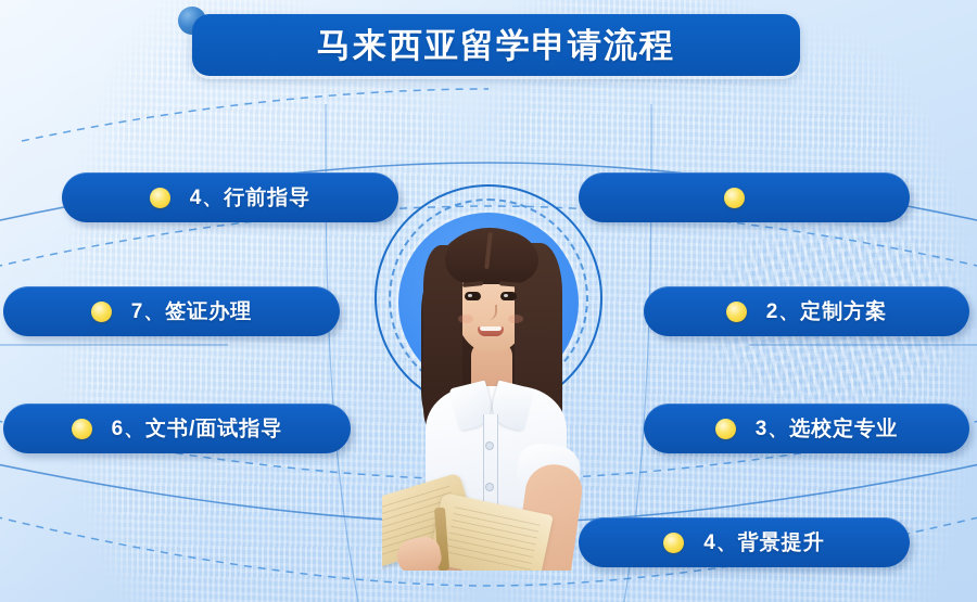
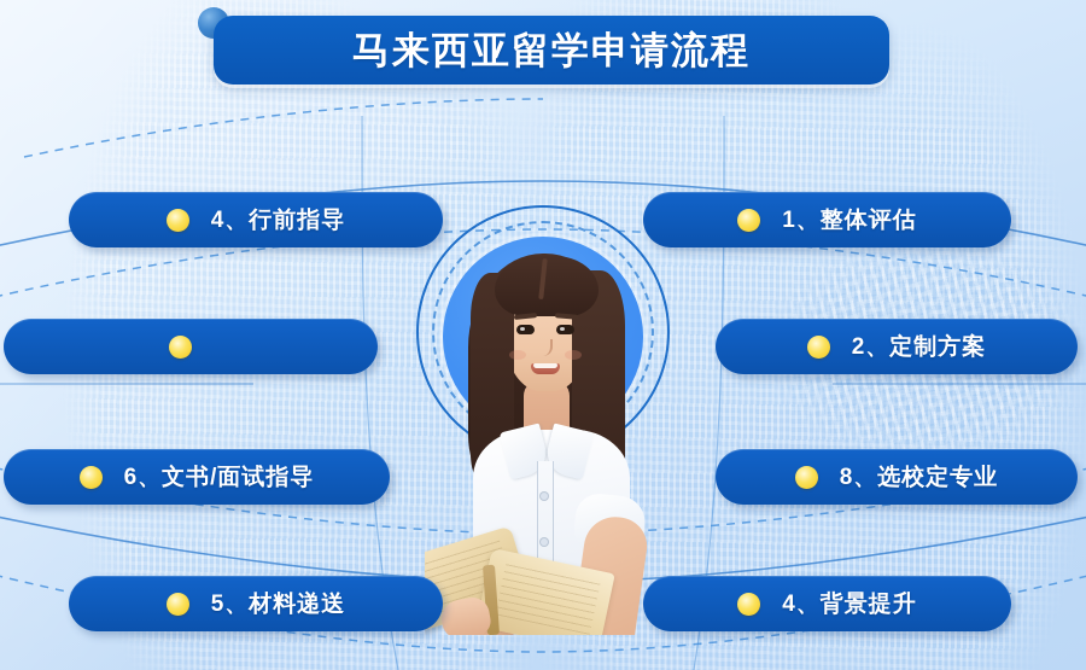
  马来西亚留学申请流程
  4、行前指导
- 7、签证办理
  6、文书/面试指导
+ 5、材料递送
+ 1、整体评估
  2、定制方案
- 3、选校定专业
+ 8、选校定专业
  4、背景提升
